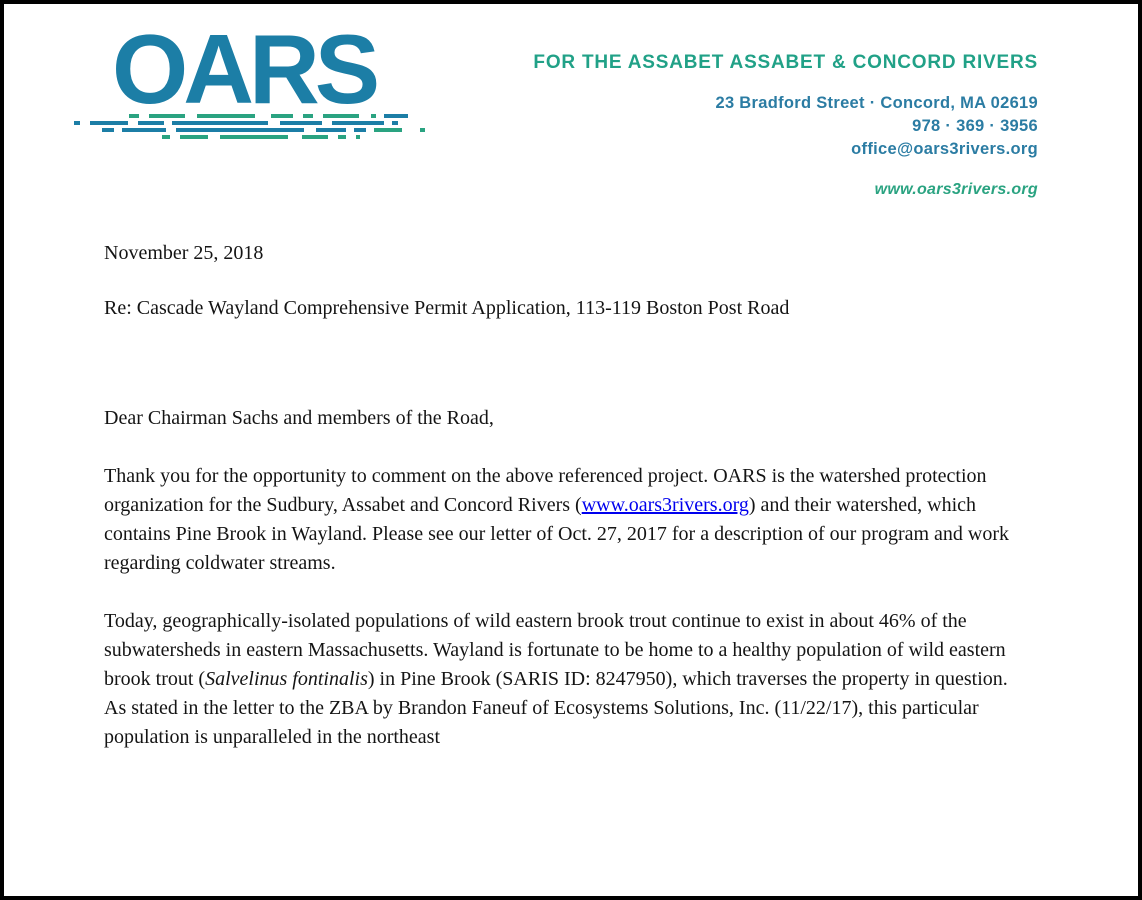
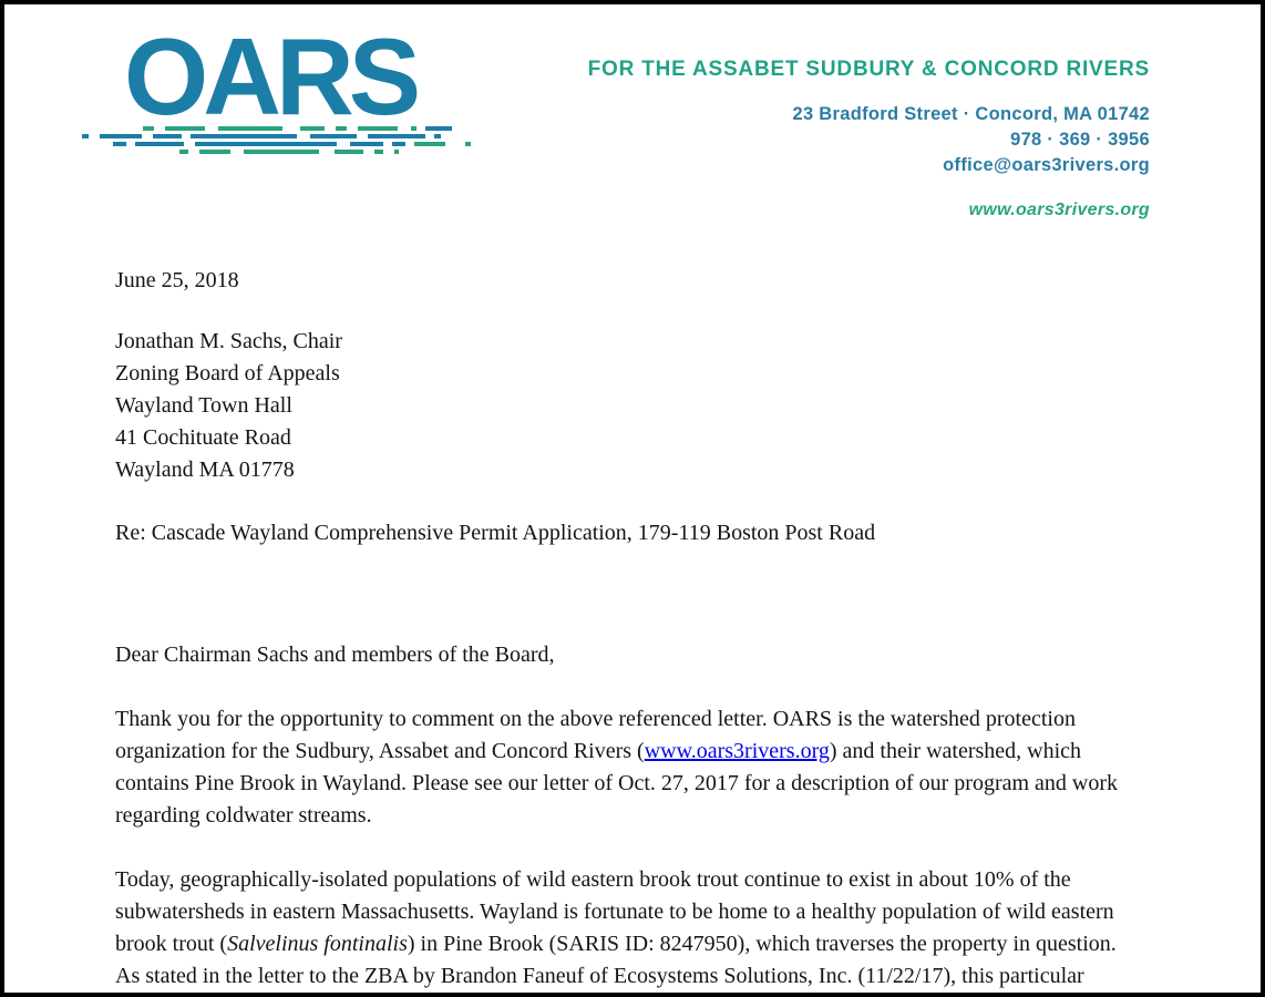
  OARS
- FOR THE ASSABET ASSABET & CONCORD RIVERS
+ FOR THE ASSABET SUDBURY & CONCORD RIVERS
- 23 Bradford Street · Concord, MA 02619
+ 23 Bradford Street · Concord, MA 01742
  978 · 369 · 3956
  office@oars3rivers.org
  www.oars3rivers.org
- November 25, 2018
+ June 25, 2018
+ Jonathan M. Sachs, Chair
+ Zoning Board of Appeals
+ Wayland Town Hall
+ 41 Cochituate Road
+ Wayland MA 01778
- Re: Cascade Wayland Comprehensive Permit Application, 113-119 Boston Post Road
+ Re: Cascade Wayland Comprehensive Permit Application, 179-119 Boston Post Road
- Dear Chairman Sachs and members of the Road,
+ Dear Chairman Sachs and members of the Board,
- Thank you for the opportunity to comment on the above referenced project. OARS is the watershed protection organization for the Sudbury, Assabet and Concord Rivers (www.oars3rivers.org) and their watershed, which contains Pine Brook in Wayland. Please see our letter of Oct. 27, 2017 for a description of our program and work regarding coldwater streams.
+ Thank you for the opportunity to comment on the above referenced letter. OARS is the watershed protection organization for the Sudbury, Assabet and Concord Rivers (www.oars3rivers.org) and their watershed, which contains Pine Brook in Wayland. Please see our letter of Oct. 27, 2017 for a description of our program and work regarding coldwater streams.
- Today, geographically-isolated populations of wild eastern brook trout continue to exist in about 46% of the subwatersheds in eastern Massachusetts. Wayland is fortunate to be home to a healthy population of wild eastern brook trout (Salvelinus fontinalis) in Pine Brook (SARIS ID: 8247950), which traverses the property in question. As stated in the letter to the ZBA by Brandon Faneuf of Ecosystems Solutions, Inc. (11/22/17), this particular population is unparalleled in the northeast
+ Today, geographically-isolated populations of wild eastern brook trout continue to exist in about 10% of the subwatersheds in eastern Massachusetts. Wayland is fortunate to be home to a healthy population of wild eastern brook trout (Salvelinus fontinalis) in Pine Brook (SARIS ID: 8247950), which traverses the property in question. As stated in the letter to the ZBA by Brandon Faneuf of Ecosystems Solutions, Inc. (11/22/17), this particular
